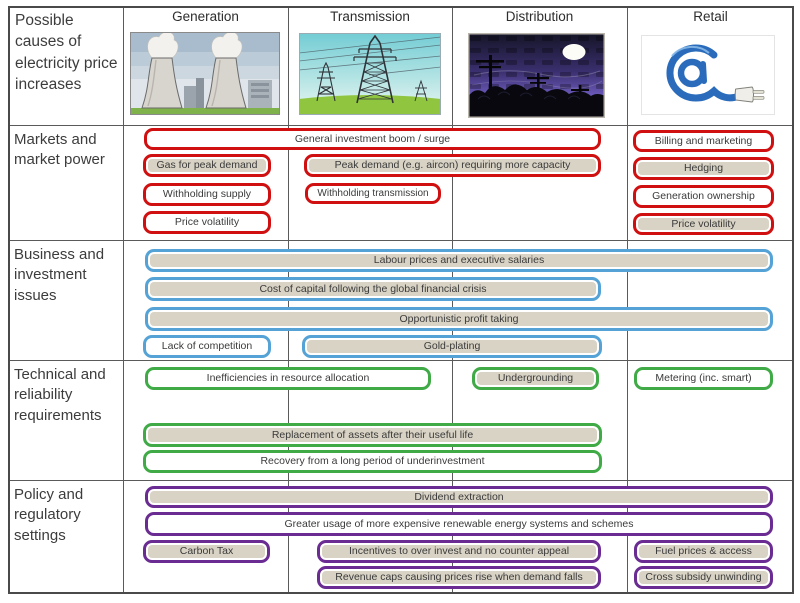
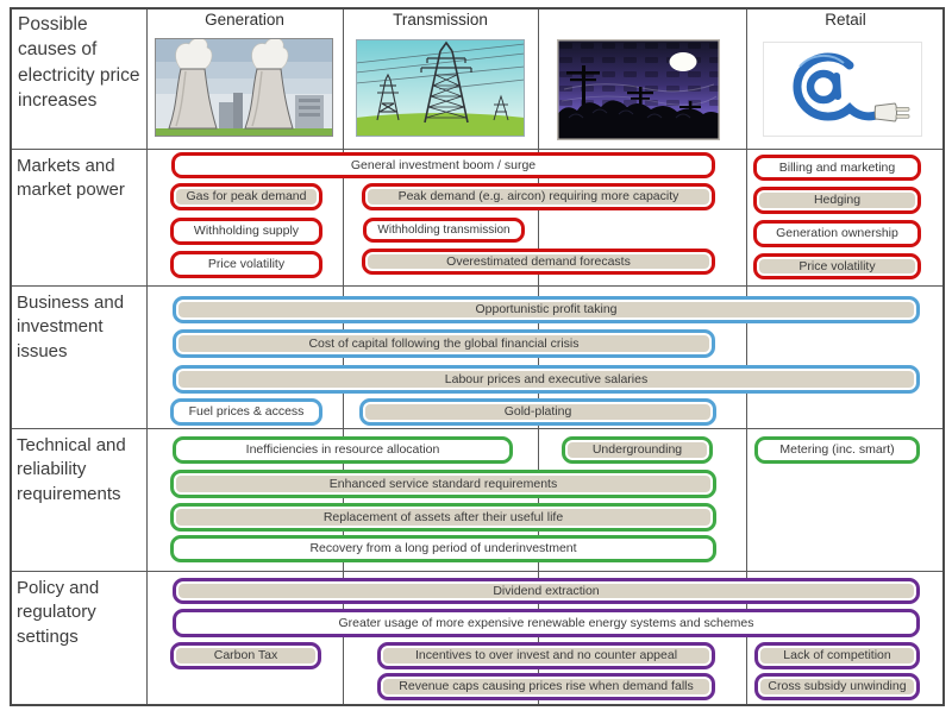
  Possible causes of electricity price increases
  Generation
  Transmission
- Distribution
  Retail
  Markets and market power
  Business and investment issues
  Technical and reliability requirements
  Policy and regulatory settings
  General investment boom / surge
  Billing and marketing
  Gas for peak demand
  Peak demand (e.g. aircon) requiring more capacity
  Hedging
  Withholding supply
  Withholding transmission
  Generation ownership
  Price volatility
+ Overestimated demand forecasts
  Price volatility
- Labour prices and executive salaries
+ Opportunistic profit taking
  Cost of capital following the global financial crisis
- Opportunistic profit taking
+ Labour prices and executive salaries
- Lack of competition
+ Fuel prices & access
  Gold-plating
  Inefficiencies in resource allocation
  Undergrounding
  Metering (inc. smart)
+ Enhanced service standard requirements
  Replacement of assets after their useful life
  Recovery from a long period of underinvestment
  Dividend extraction
  Greater usage of more expensive renewable energy systems and schemes
  Carbon Tax
  Incentives to over invest and no counter appeal
- Fuel prices & access
+ Lack of competition
  Revenue caps causing prices rise when demand falls
  Cross subsidy unwinding
